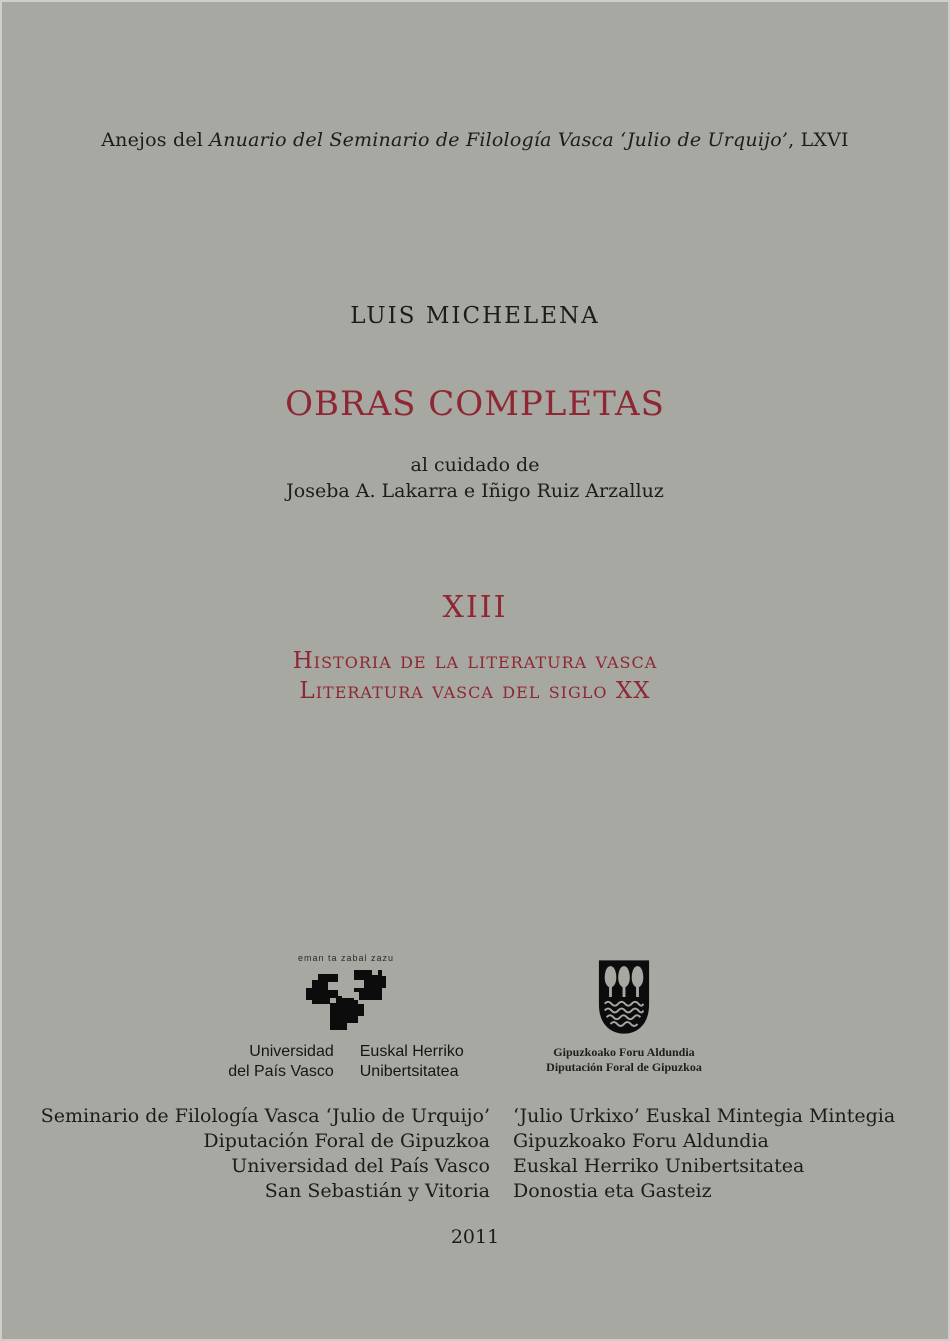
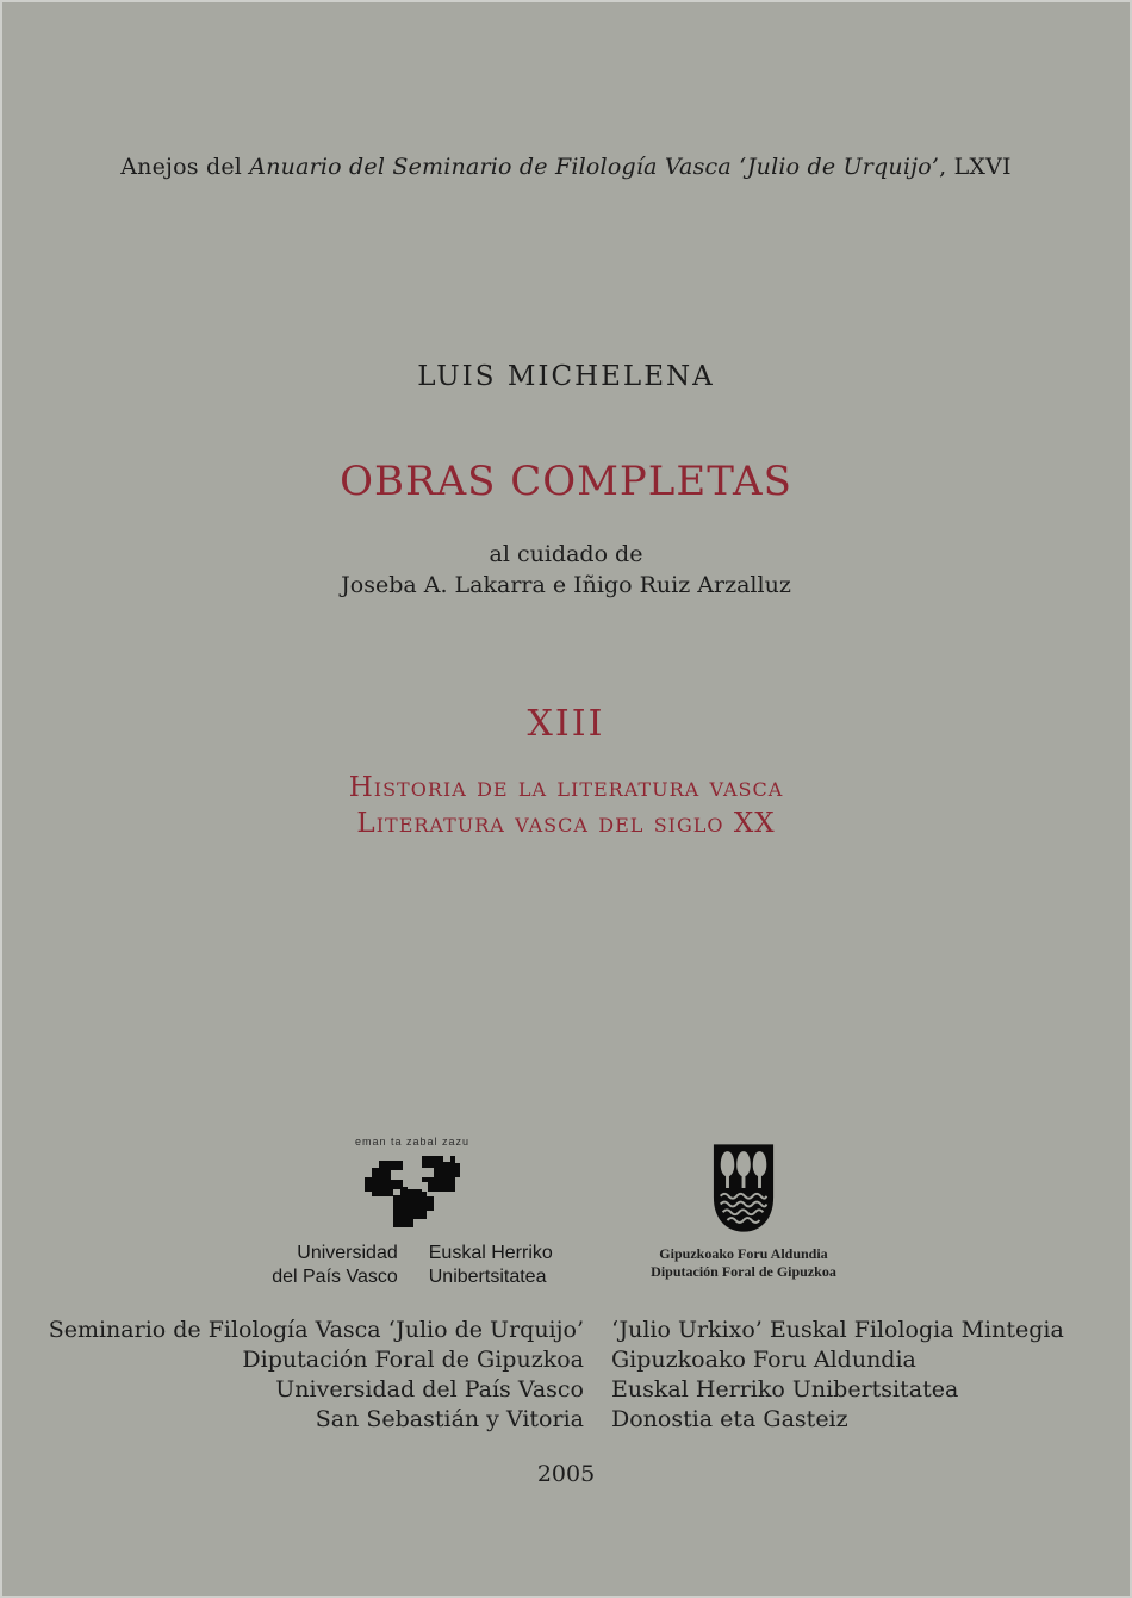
  Anejos del Anuario del Seminario de Filología Vasca ‘Julio de Urquijo’, LXVI
  LUIS MICHELENA
  OBRAS COMPLETAS
  al cuidado de
  Joseba A. Lakarra e Iñigo Ruiz Arzalluz
  XIII
  Historia de la literatura vasca
  Literatura vasca del siglo XX
  eman ta zabal zazu
  Universidad
  del País Vasco
  Euskal Herriko
  Unibertsitatea
  Gipuzkoako Foru Aldundia
  Diputación Foral de Gipuzkoa
  Seminario de Filología Vasca ‘Julio de Urquijo’
  Diputación Foral de Gipuzkoa
  Universidad del País Vasco
  San Sebastián y Vitoria
- ‘Julio Urkixo’ Euskal Mintegia Mintegia
+ ‘Julio Urkixo’ Euskal Filologia Mintegia
  Gipuzkoako Foru Aldundia
  Euskal Herriko Unibertsitatea
  Donostia eta Gasteiz
- 2011
+ 2005
